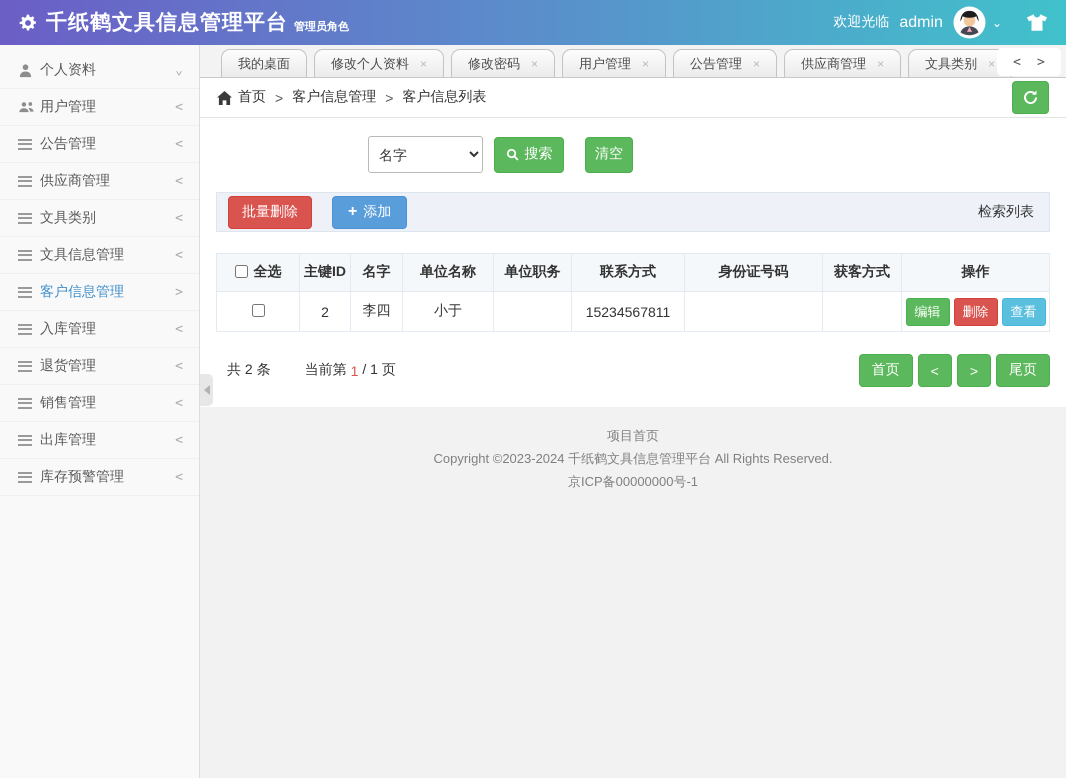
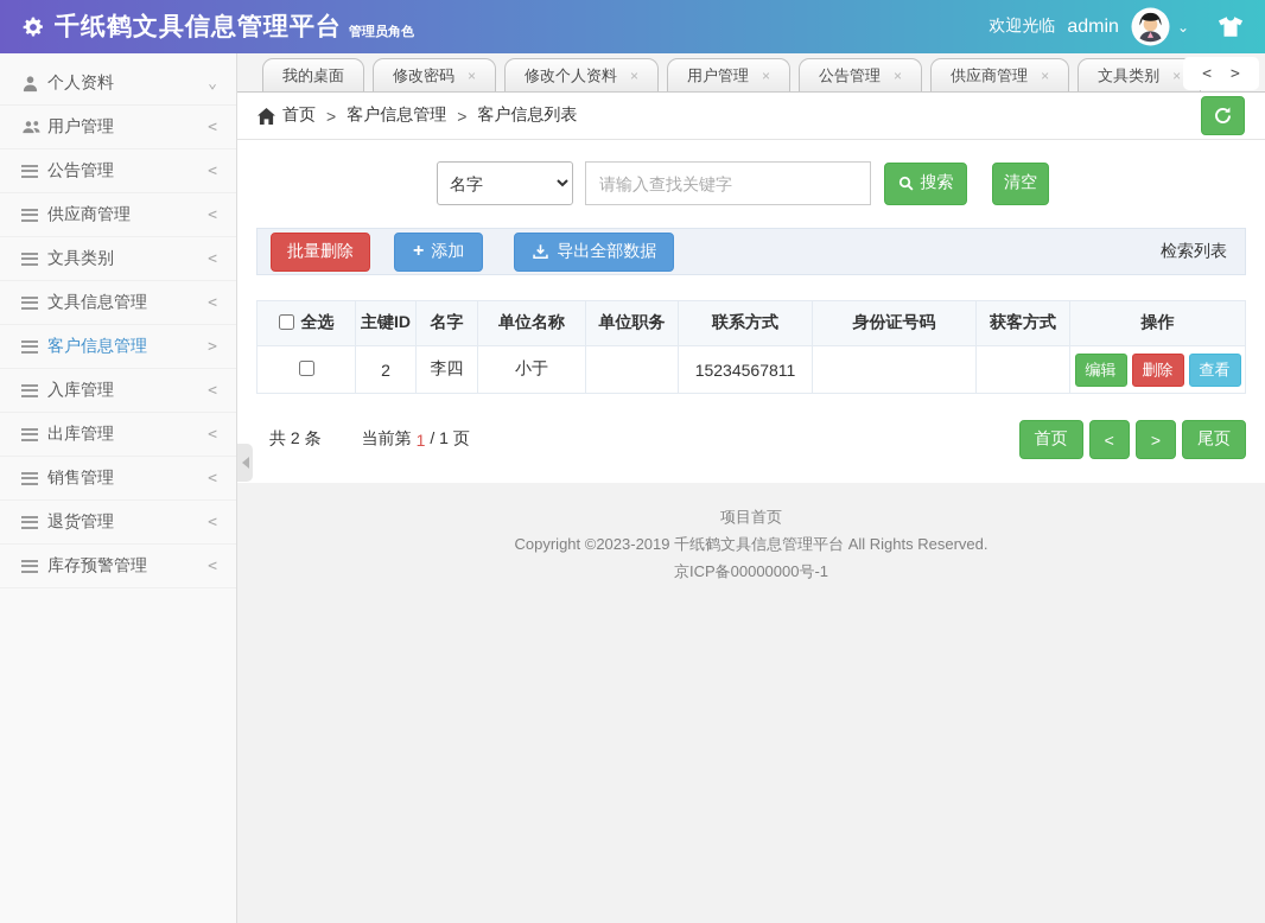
  千纸鹤文具信息管理平台
  管理员角色
  欢迎光临
  admin
  ⌄
  个人资料
  ⌄
  用户管理
  <
  公告管理
  <
  供应商管理
  <
  文具类别
  <
  文具信息管理
  <
  客户信息管理
  >
  入库管理
  <
- 退货管理
+ 出库管理
  <
  销售管理
  <
- 出库管理
+ 退货管理
  <
  库存预警管理
  <
  我的桌面
- 修改个人资料
+ 修改密码
  ×
- 修改密码
+ 修改个人资料
  ×
  用户管理
  ×
  公告管理
  ×
  供应商管理
  ×
  文具类别
  ×
  <
  >
  首页
  >
  客户信息管理
  >
  客户信息列表
  名字
+ 请输入查找关键字
  搜索
  清空
  批量删除
  +
  添加
+ 导出全部数据
  检索列表
  全选	主键ID	名字	单位名称	单位职务	联系方式	身份证号码	获客方式	操作
  	2	李四	小于		15234567811			编辑 删除 查看
  共 2 条
  当前第
  1
  / 1 页
  首页
  <
  >
  尾页
  项目首页
- Copyright ©2023-2024 千纸鹤文具信息管理平台 All Rights Reserved.
+ Copyright ©2023-2019 千纸鹤文具信息管理平台 All Rights Reserved.
  京ICP备00000000号-1
